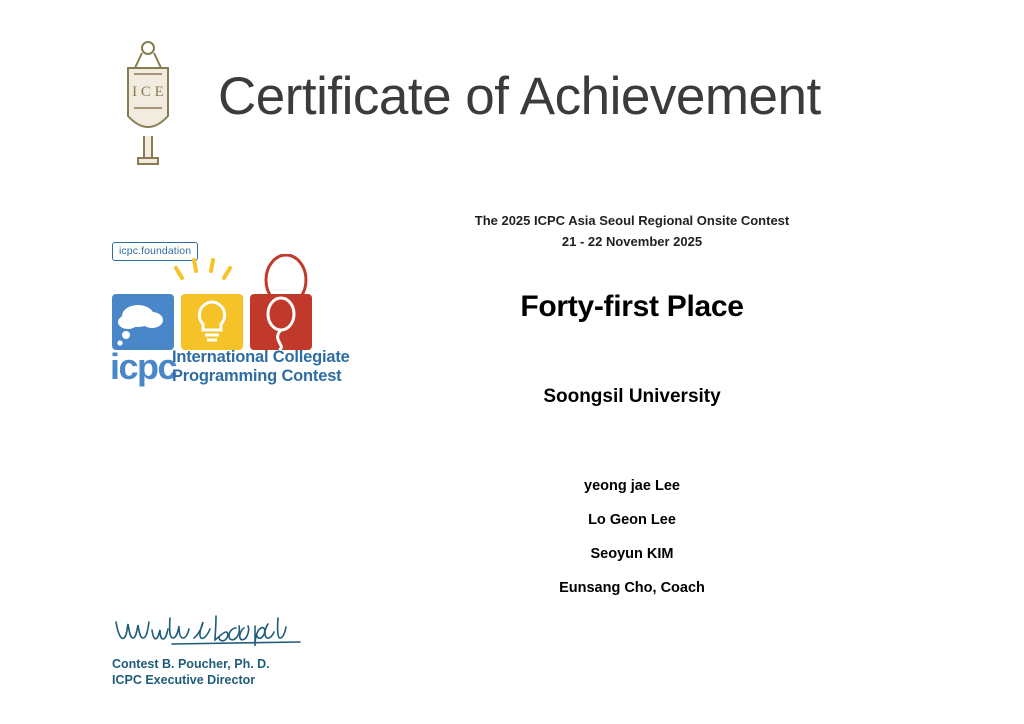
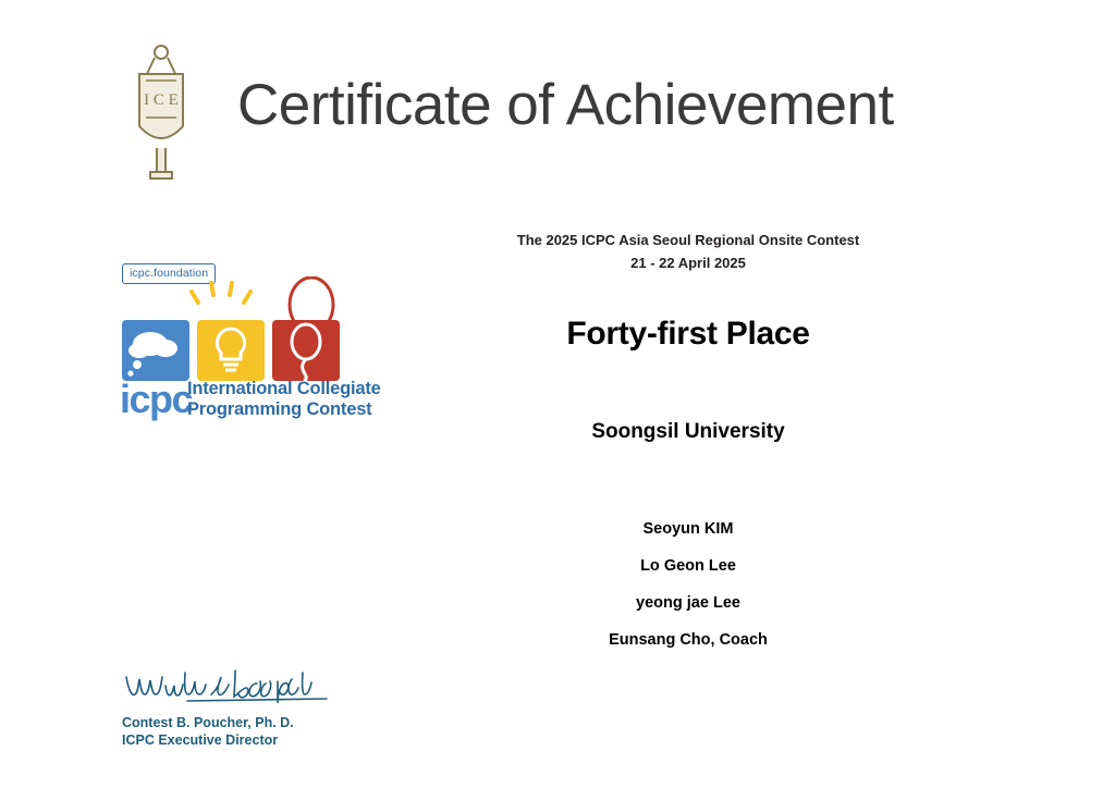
  I C E
  Certificate of Achievement
  icpc.foundation
  icpc
  International Collegiate
  Programming Contest
  The 2025 ICPC Asia Seoul Regional Onsite Contest
- 21 - 22 November 2025
+ 21 - 22 April 2025
  Forty-first Place
  Soongsil University
- yeong jae Lee
+ Seoyun KIM
  Lo Geon Lee
- Seoyun KIM
+ yeong jae Lee
  Eunsang Cho, Coach
  Contest B. Poucher, Ph. D.
  ICPC Executive Director
